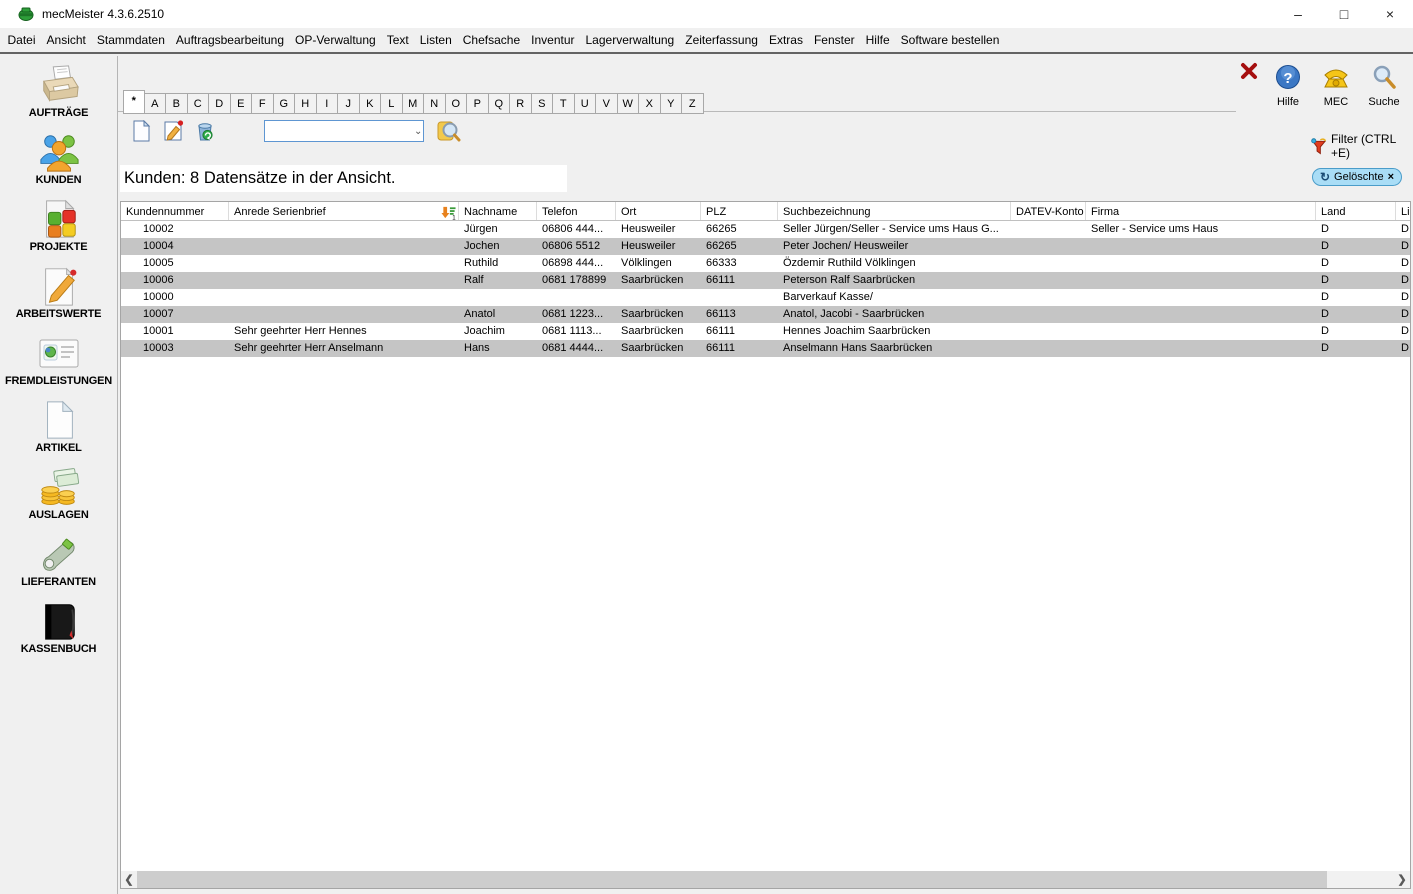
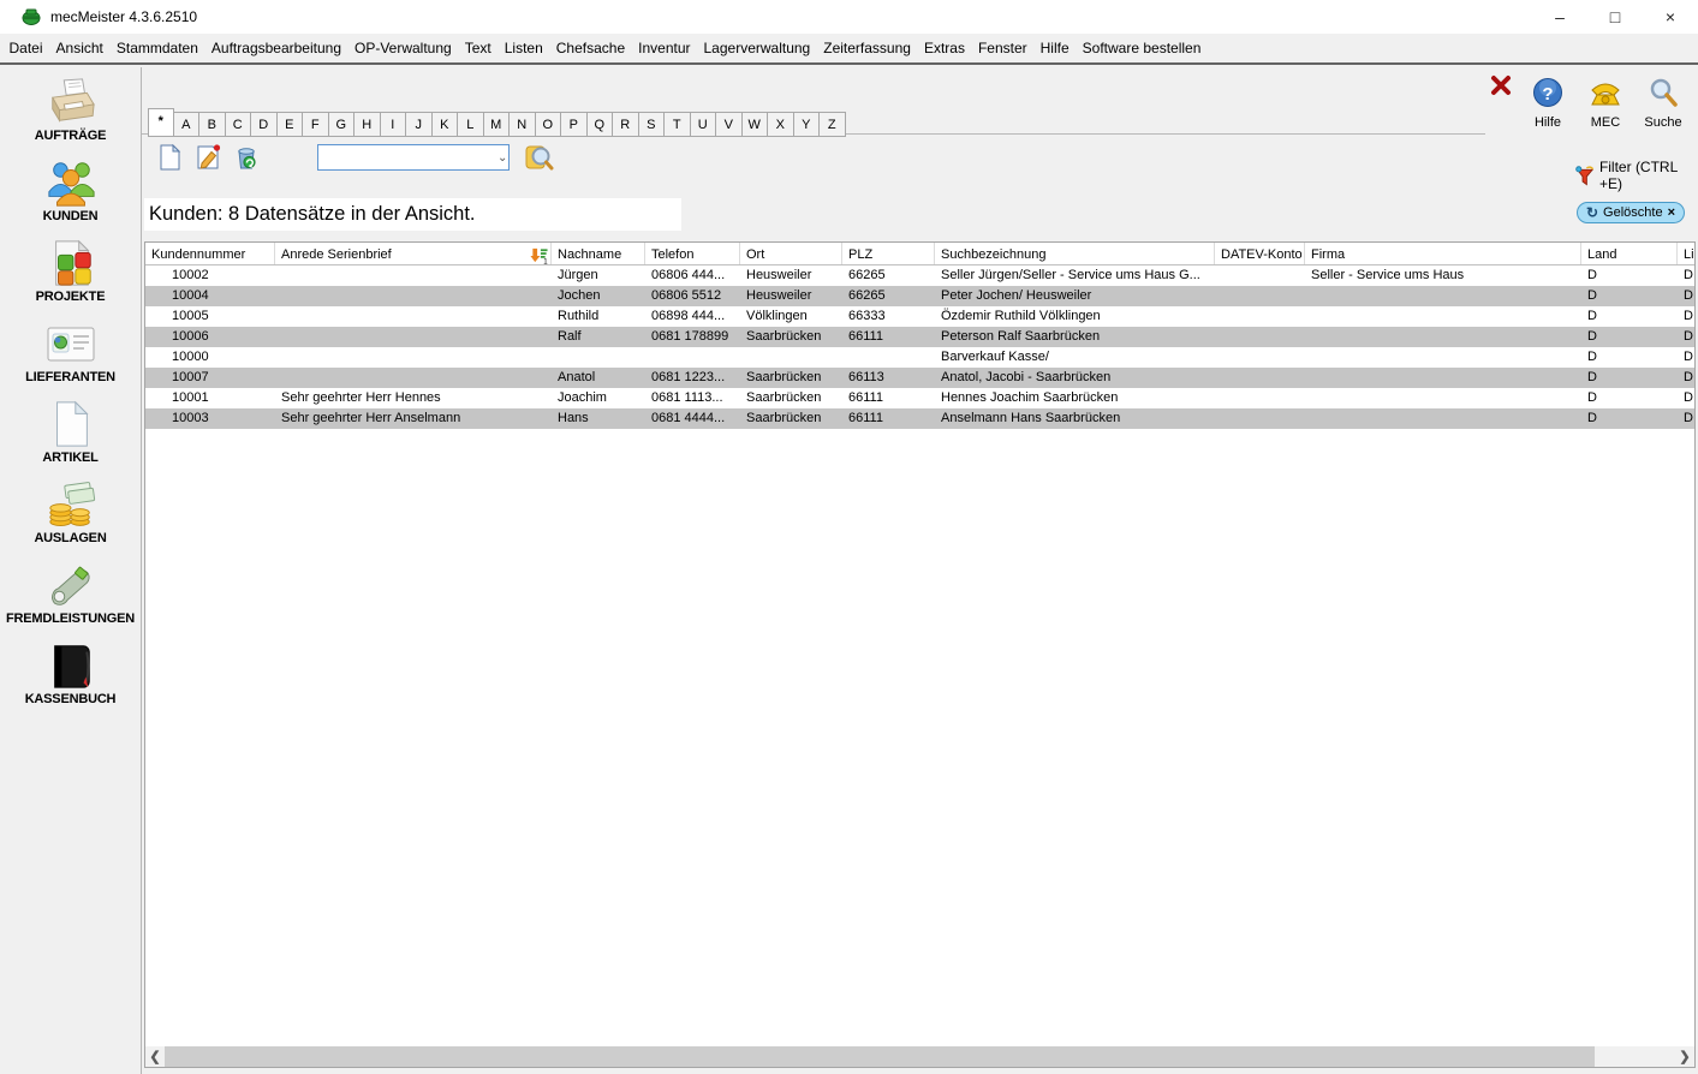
  mecMeister 4.3.6.2510
  –
  □
  ×
  Datei
  Ansicht
  Stammdaten
  Auftragsbearbeitung
  OP-Verwaltung
  Text
  Listen
  Chefsache
  Inventur
  Lagerverwaltung
  Zeiterfassung
  Extras
  Fenster
  Hilfe
  Software bestellen
  AUFTRÄGE
  KUNDEN
  PROJEKTE
- ARBEITSWERTE
- FREMDLEISTUNGEN
+ LIEFERANTEN
  ARTIKEL
  AUSLAGEN
- LIEFERANTEN
+ FREMDLEISTUNGEN
  KASSENBUCH
  *
  A
  B
  C
  D
  E
  F
  G
  H
  I
  J
  K
  L
  M
  N
  O
  P
  Q
  R
  S
  T
  U
  V
  W
  X
  Y
  Z
  ⌄
  ?
  Hilfe
  MEC
  Suche
  Filter (CTRL +E)
  Kunden: 8 Datensätze in der Ansicht.
  ↻
  Gelöschte
  ×
  Kundennummer
  Anrede Serienbrief
  Nachname
  Telefon
  Ort
  PLZ
  Suchbezeichnung
  DATEV-Konto
  Firma
  Land
  Li
  10002
  Jürgen
  06806 444...
  Heusweiler
  66265
  Seller Jürgen/Seller - Service ums Haus G...
  Seller - Service ums Haus
  D
  D
  10004
  Jochen
  06806 5512
  Heusweiler
  66265
  Peter Jochen/ Heusweiler
  D
  D
  10005
  Ruthild
  06898 444...
  Völklingen
  66333
  Özdemir Ruthild Völklingen
  D
  D
  10006
  Ralf
  0681 178899
  Saarbrücken
  66111
  Peterson Ralf Saarbrücken
  D
  D
  10000
  Barverkauf Kasse/
  D
  D
  10007
  Anatol
  0681 1223...
  Saarbrücken
  66113
  Anatol, Jacobi - Saarbrücken
  D
  D
  10001
  Sehr geehrter Herr Hennes
  Joachim
  0681 1113...
  Saarbrücken
  66111
  Hennes Joachim Saarbrücken
  D
  D
  10003
  Sehr geehrter Herr Anselmann
  Hans
  0681 4444...
  Saarbrücken
  66111
  Anselmann Hans Saarbrücken
  D
  D
  ❮
  ❯
